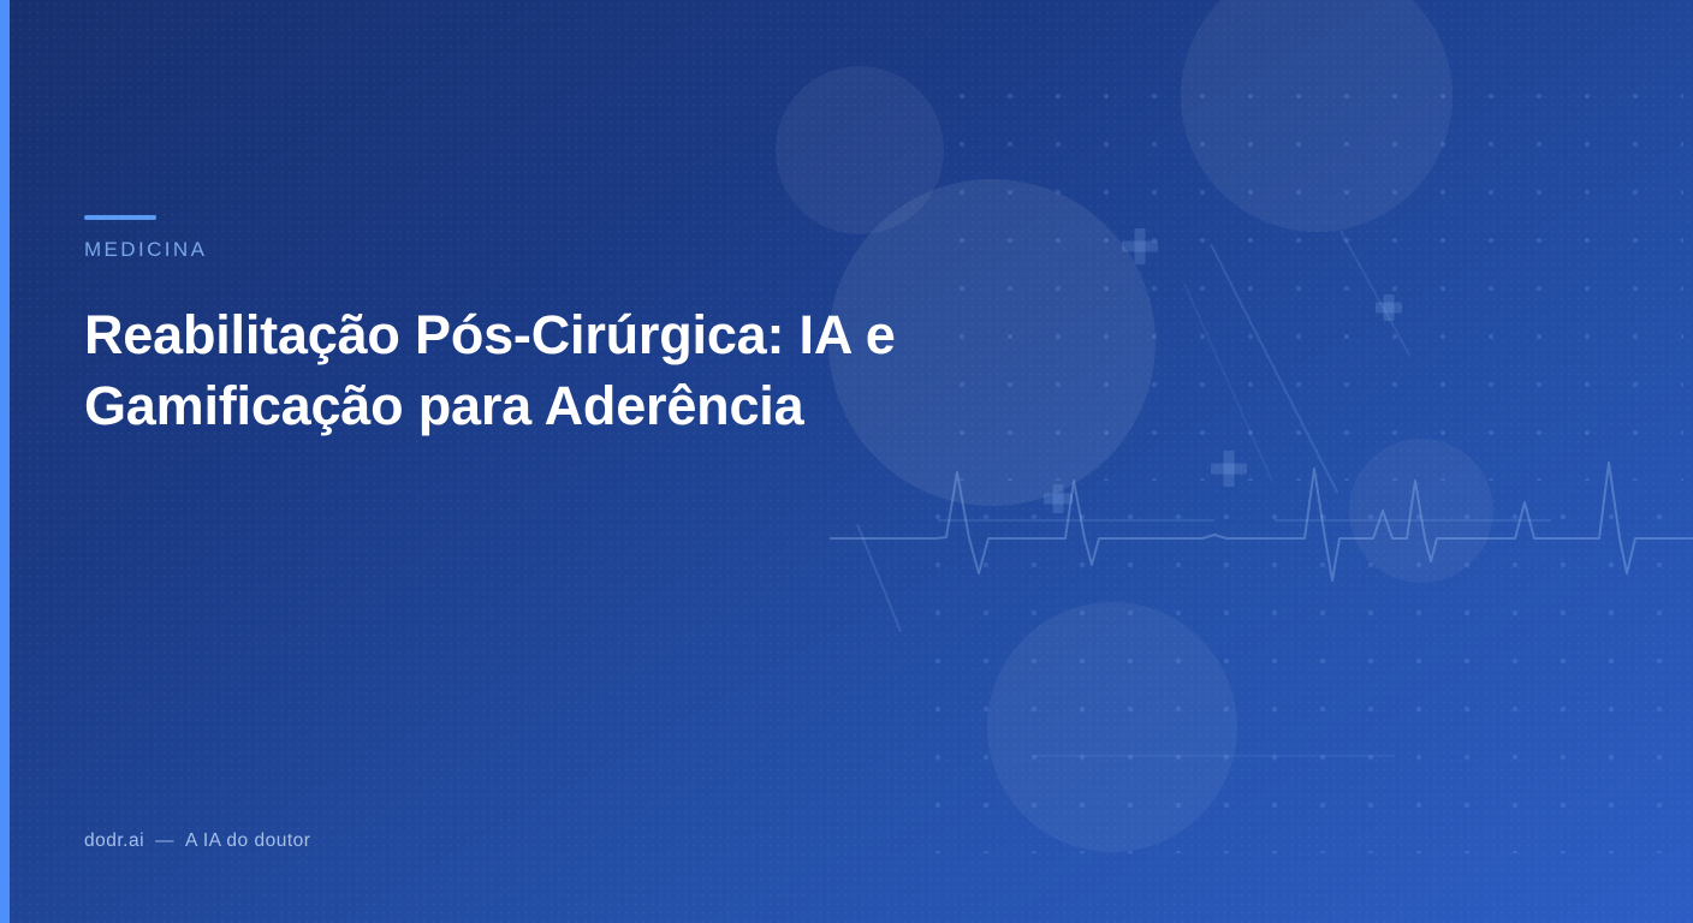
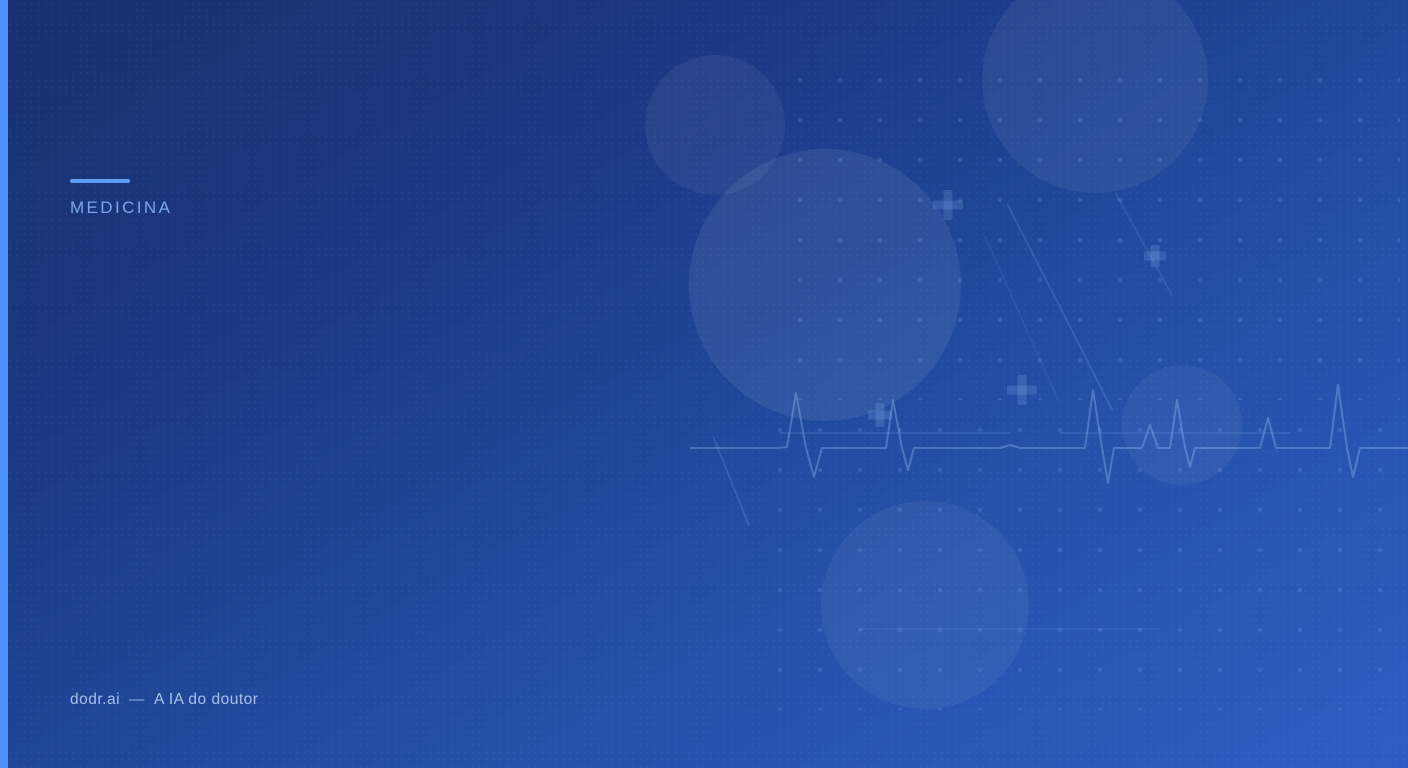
  MEDICINA
- Reabilitação Pós-Cirúrgica: IA e Gamificação para Aderência
  dodr.ai — A IA do doutor
